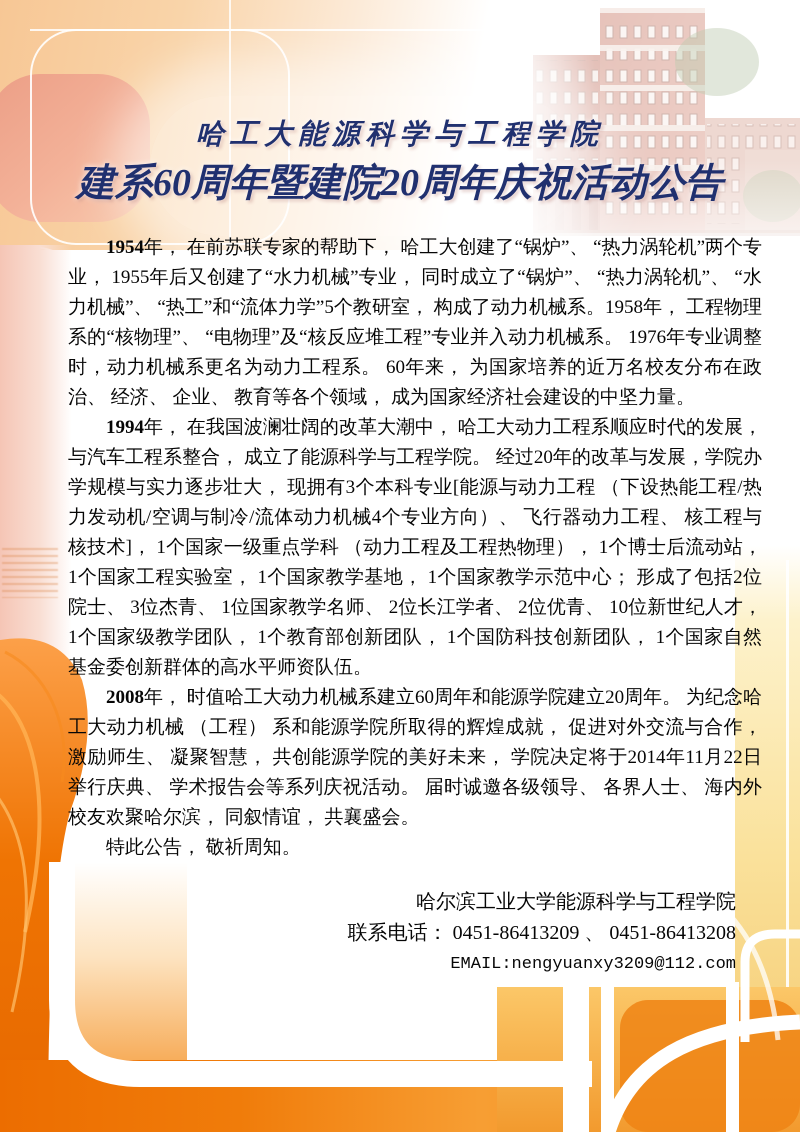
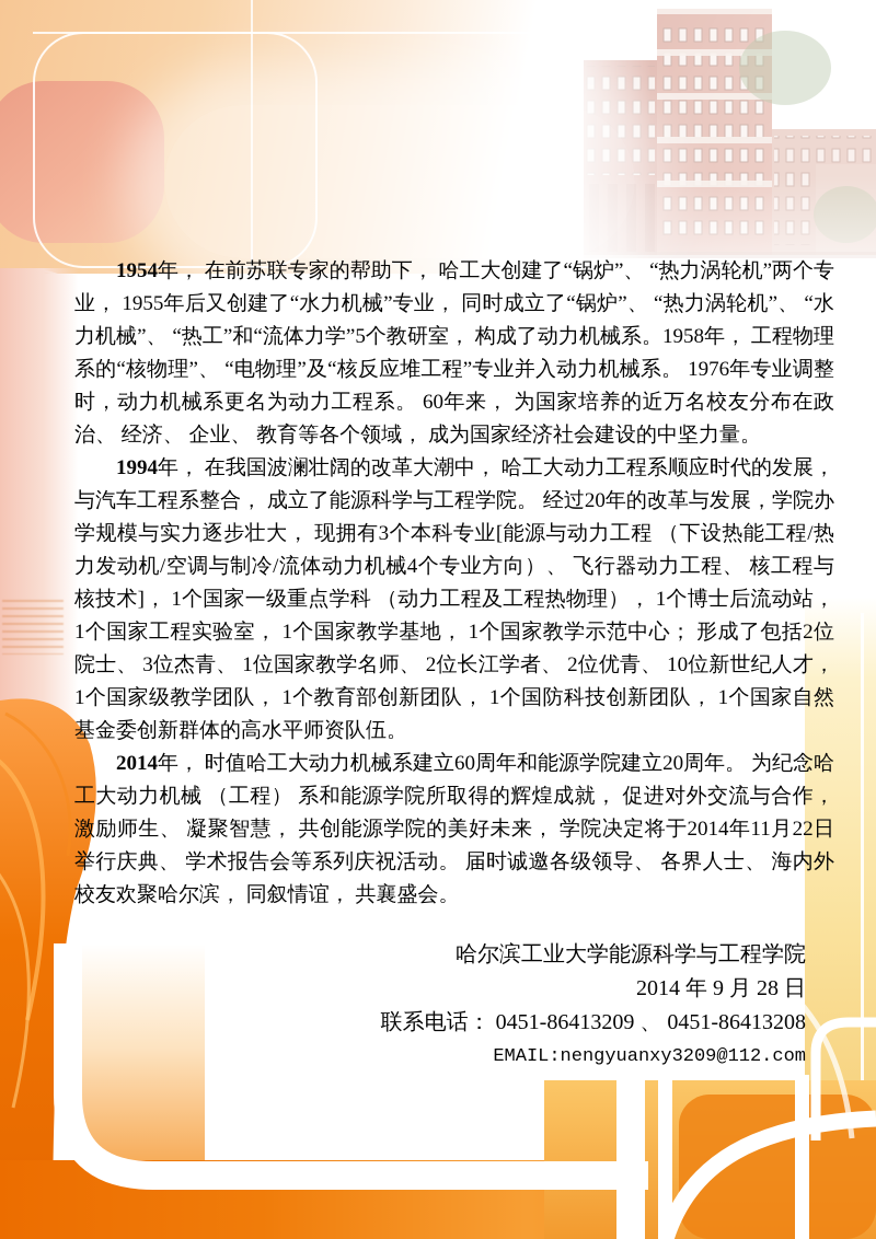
- 哈工大能源科学与工程学院
- 建系60周年暨建院20周年庆祝活动公告
  1954年， 在前苏联专家的帮助下， 哈工大创建了“锅炉”、 “热力涡轮机”两个专业， 1955年后又创建了“水力机械”专业， 同时成立了“锅炉”、 “热力涡轮机”、 “水力机械”、 “热工”和“流体力学”5个教研室， 构成了动力机械系。1958年， 工程物理系的“核物理”、 “电物理”及“核反应堆工程”专业并入动力机械系。 1976年专业调整时，动力机械系更名为动力工程系。 60年来， 为国家培养的近万名校友分布在政治、 经济、 企业、 教育等各个领域， 成为国家经济社会建设的中坚力量。
  1994年， 在我国波澜壮阔的改革大潮中， 哈工大动力工程系顺应时代的发展， 与汽车工程系整合， 成立了能源科学与工程学院。 经过20年的改革与发展，学院办学规模与实力逐步壮大， 现拥有3个本科专业[能源与动力工程 （下设热能工程/热力发动机/空调与制冷/流体动力机械4个专业方向）、 飞行器动力工程、 核工程与核技术]， 1个国家一级重点学科 （动力工程及工程热物理）， 1个博士后流动站， 1个国家工程实验室， 1个国家教学基地， 1个国家教学示范中心； 形成了包括2位院士、 3位杰青、 1位国家教学名师、 2位长江学者、 2位优青、 10位新世纪人才， 1个国家级教学团队， 1个教育部创新团队， 1个国防科技创新团队， 1个国家自然基金委创新群体的高水平师资队伍。
- 2008年， 时值哈工大动力机械系建立60周年和能源学院建立20周年。 为纪念哈工大动力机械 （工程） 系和能源学院所取得的辉煌成就， 促进对外交流与合作， 激励师生、 凝聚智慧， 共创能源学院的美好未来， 学院决定将于2014年11月22日举行庆典、 学术报告会等系列庆祝活动。 届时诚邀各级领导、 各界人士、 海内外校友欢聚哈尔滨， 同叙情谊， 共襄盛会。
+ 2014年， 时值哈工大动力机械系建立60周年和能源学院建立20周年。 为纪念哈工大动力机械 （工程） 系和能源学院所取得的辉煌成就， 促进对外交流与合作， 激励师生、 凝聚智慧， 共创能源学院的美好未来， 学院决定将于2014年11月22日举行庆典、 学术报告会等系列庆祝活动。 届时诚邀各级领导、 各界人士、 海内外校友欢聚哈尔滨， 同叙情谊， 共襄盛会。
- 特此公告， 敬祈周知。
  哈尔滨工业大学能源科学与工程学院
+ 2014 年 9 月 28 日
  联系电话： 0451-86413209 、 0451-86413208
  EMAIL:nengyuanxy3209@112.com
